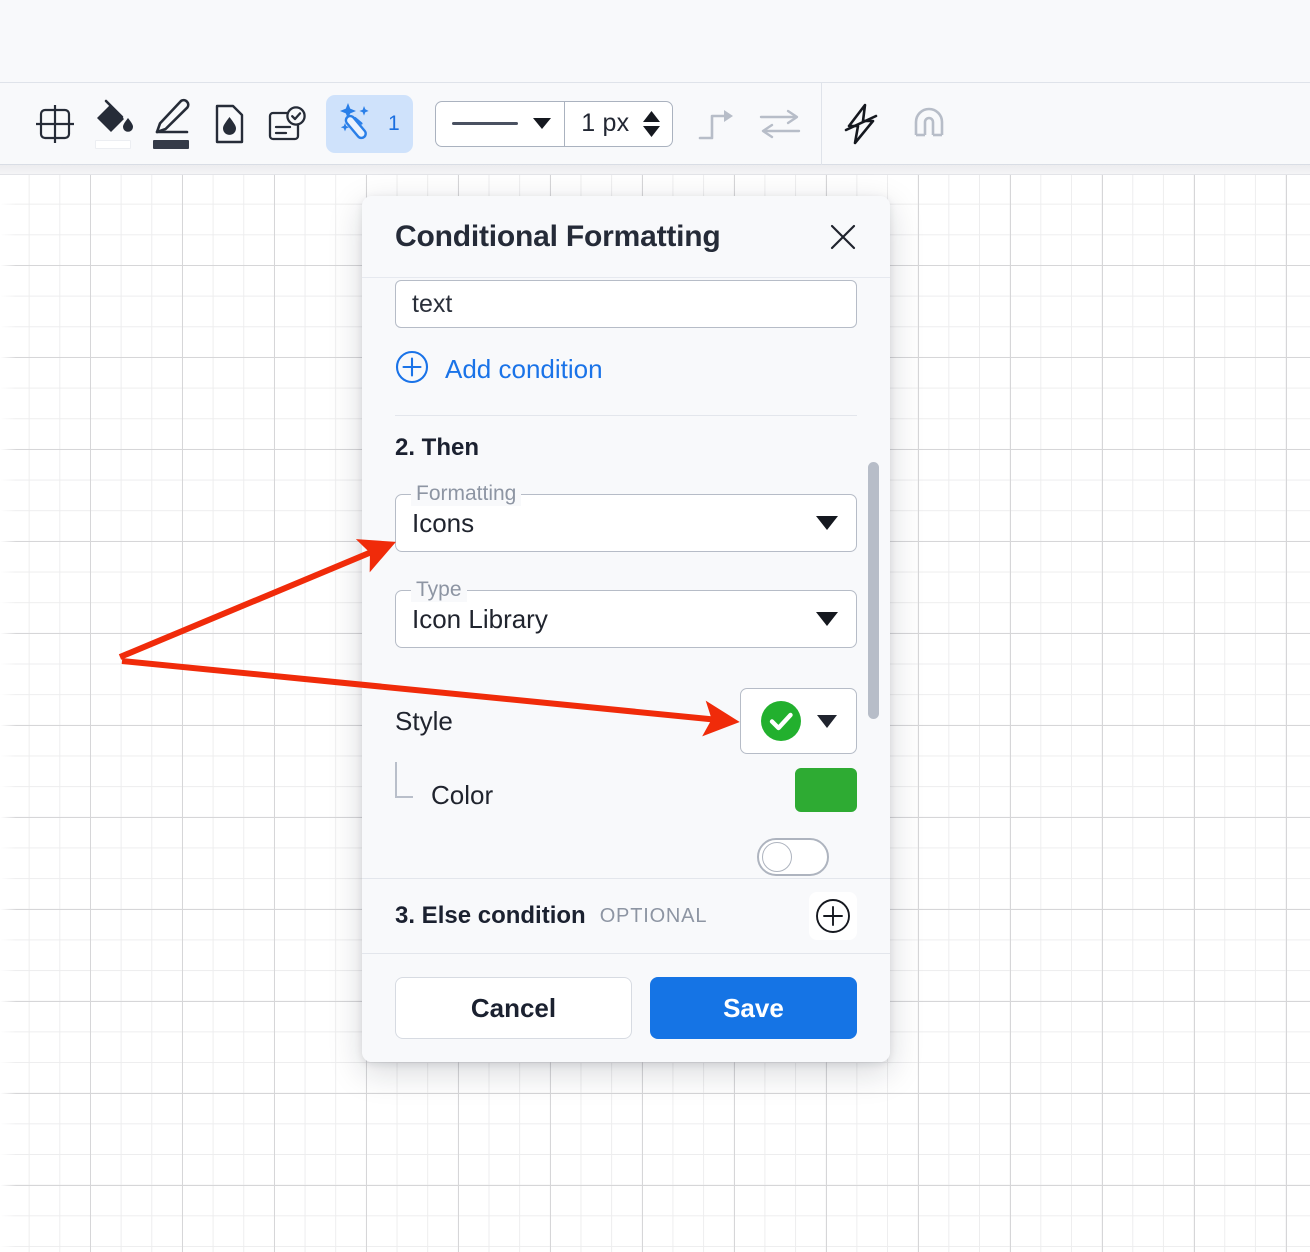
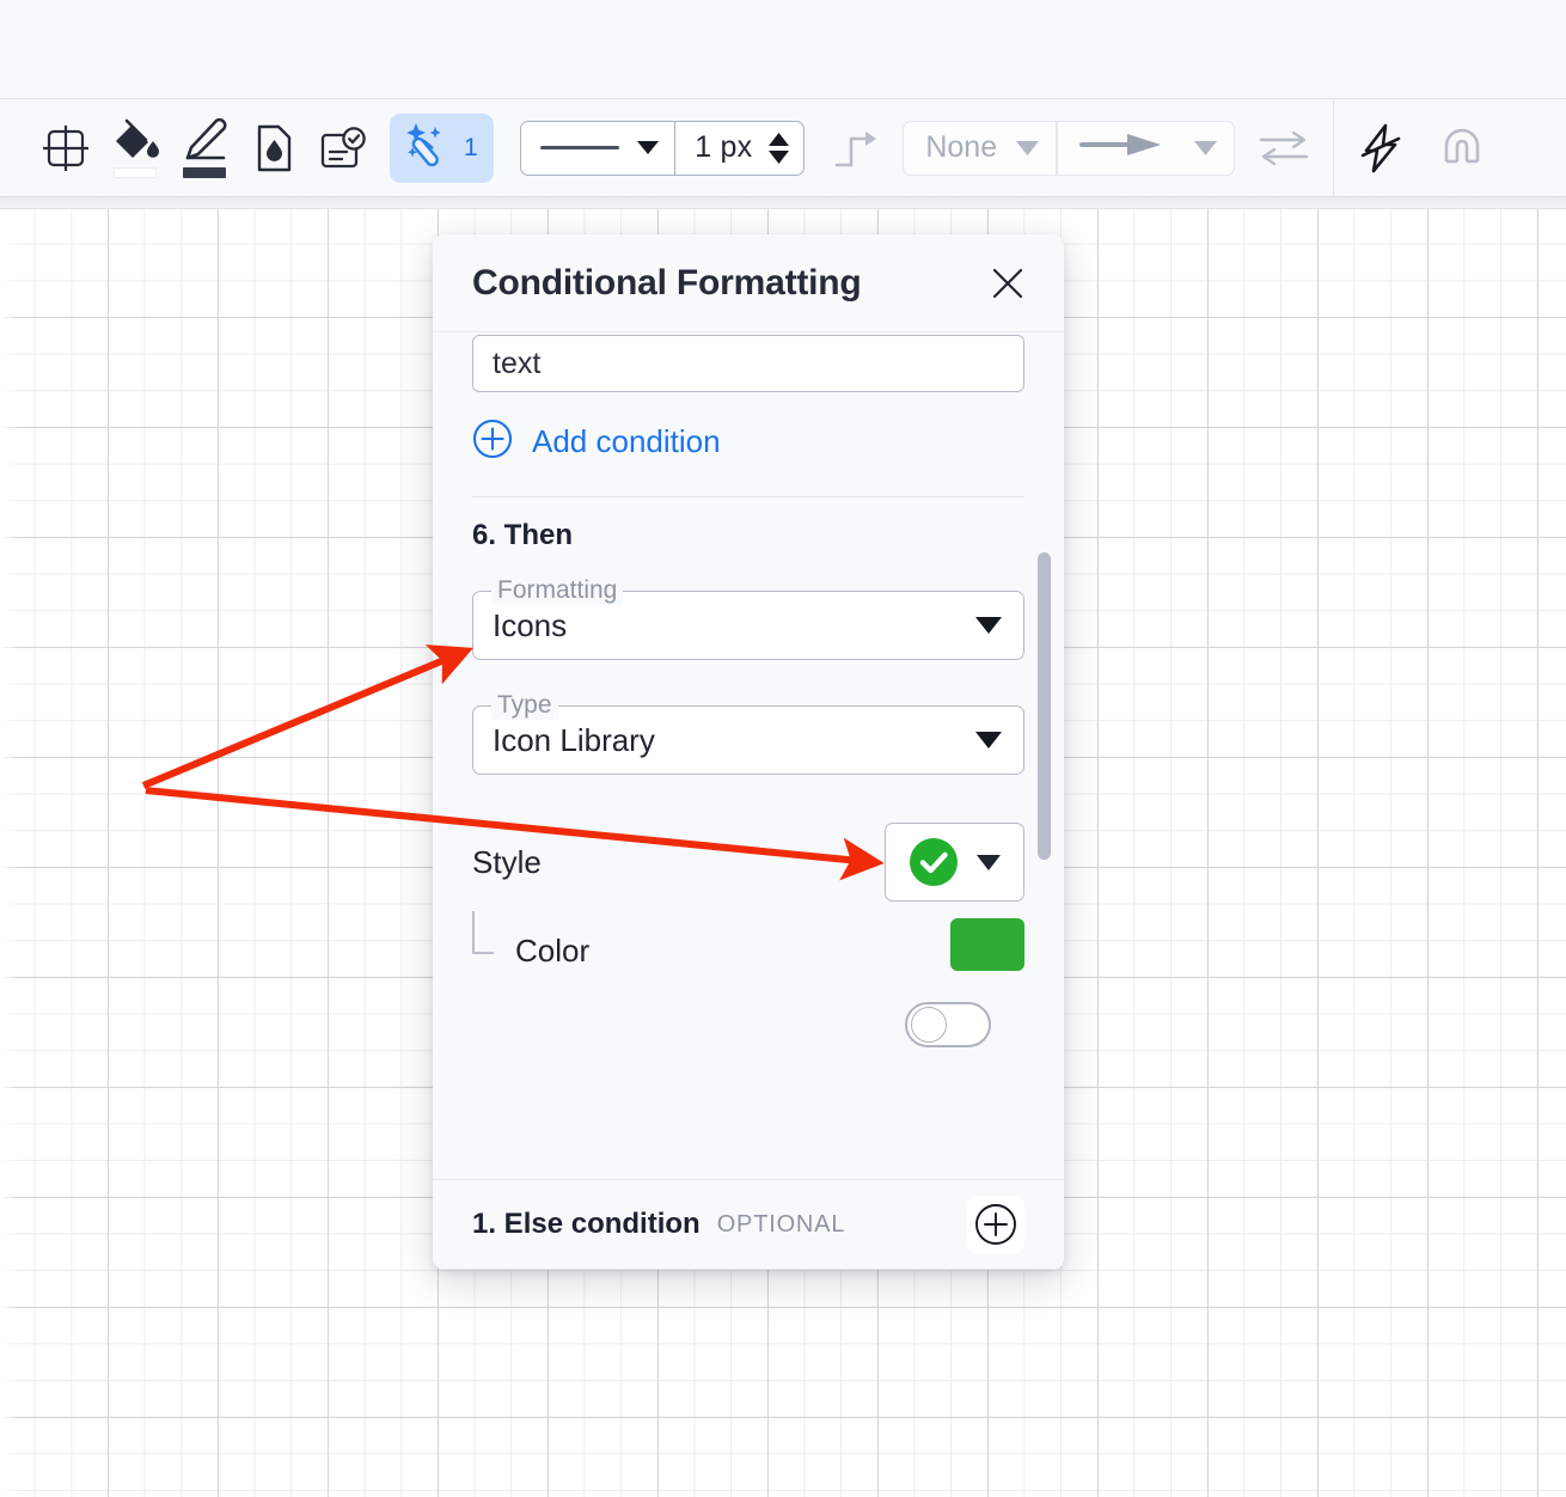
  1
  1 px
+ None
  Conditional Formatting
  text
  Add condition
- 2. Then
+ 6. Then
  Formatting
  Icons
  Type
  Icon Library
  Style
  Color
- 3. Else condition
+ 1. Else condition
  OPTIONAL
- Cancel
- Save
